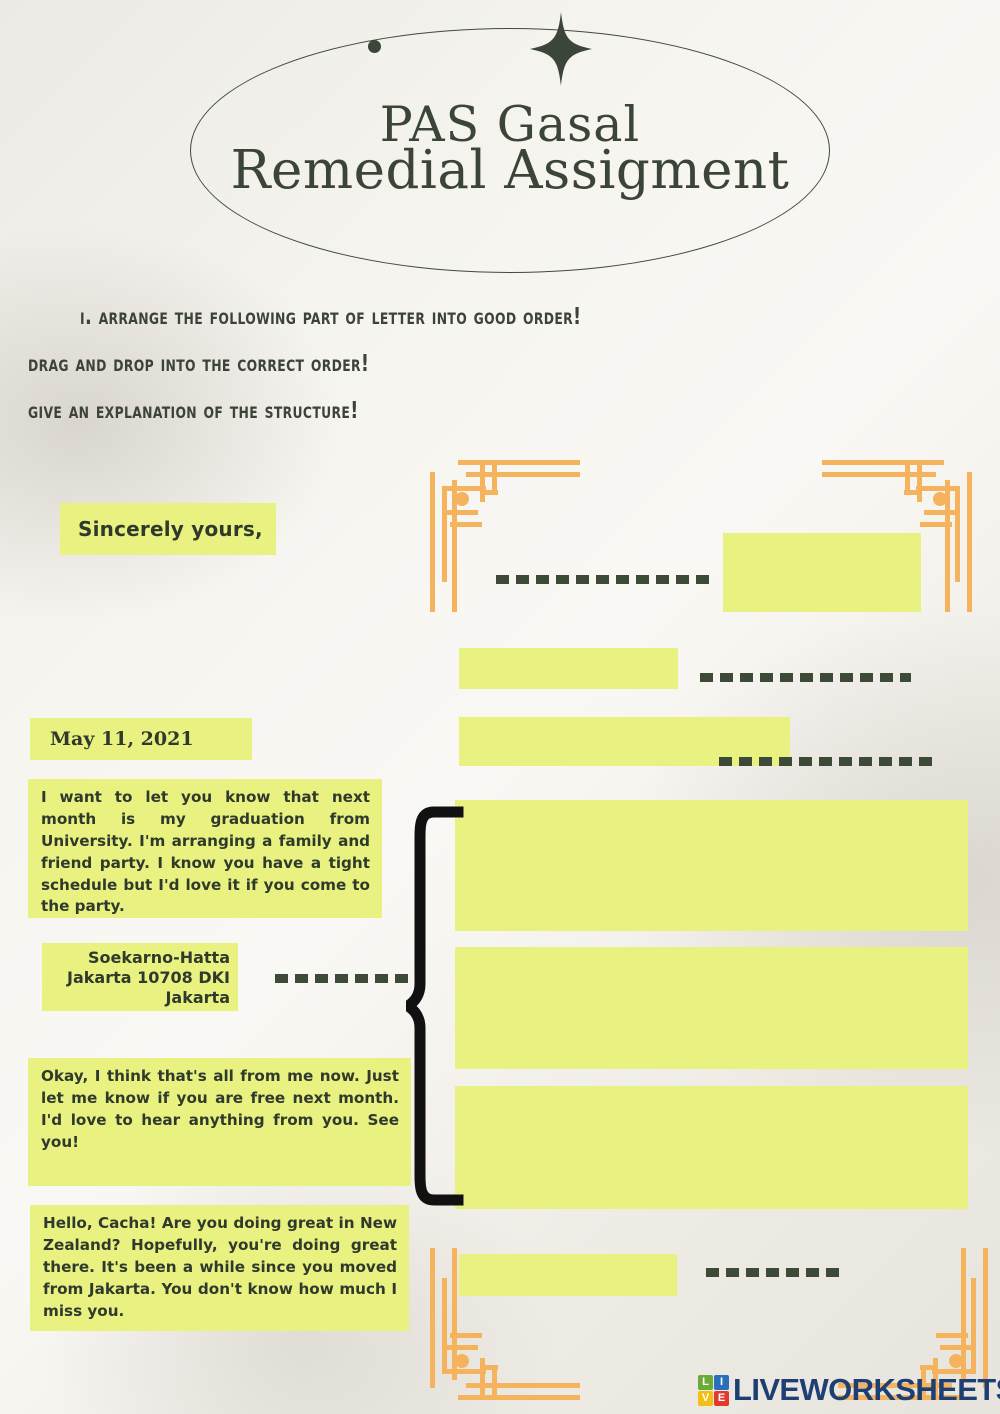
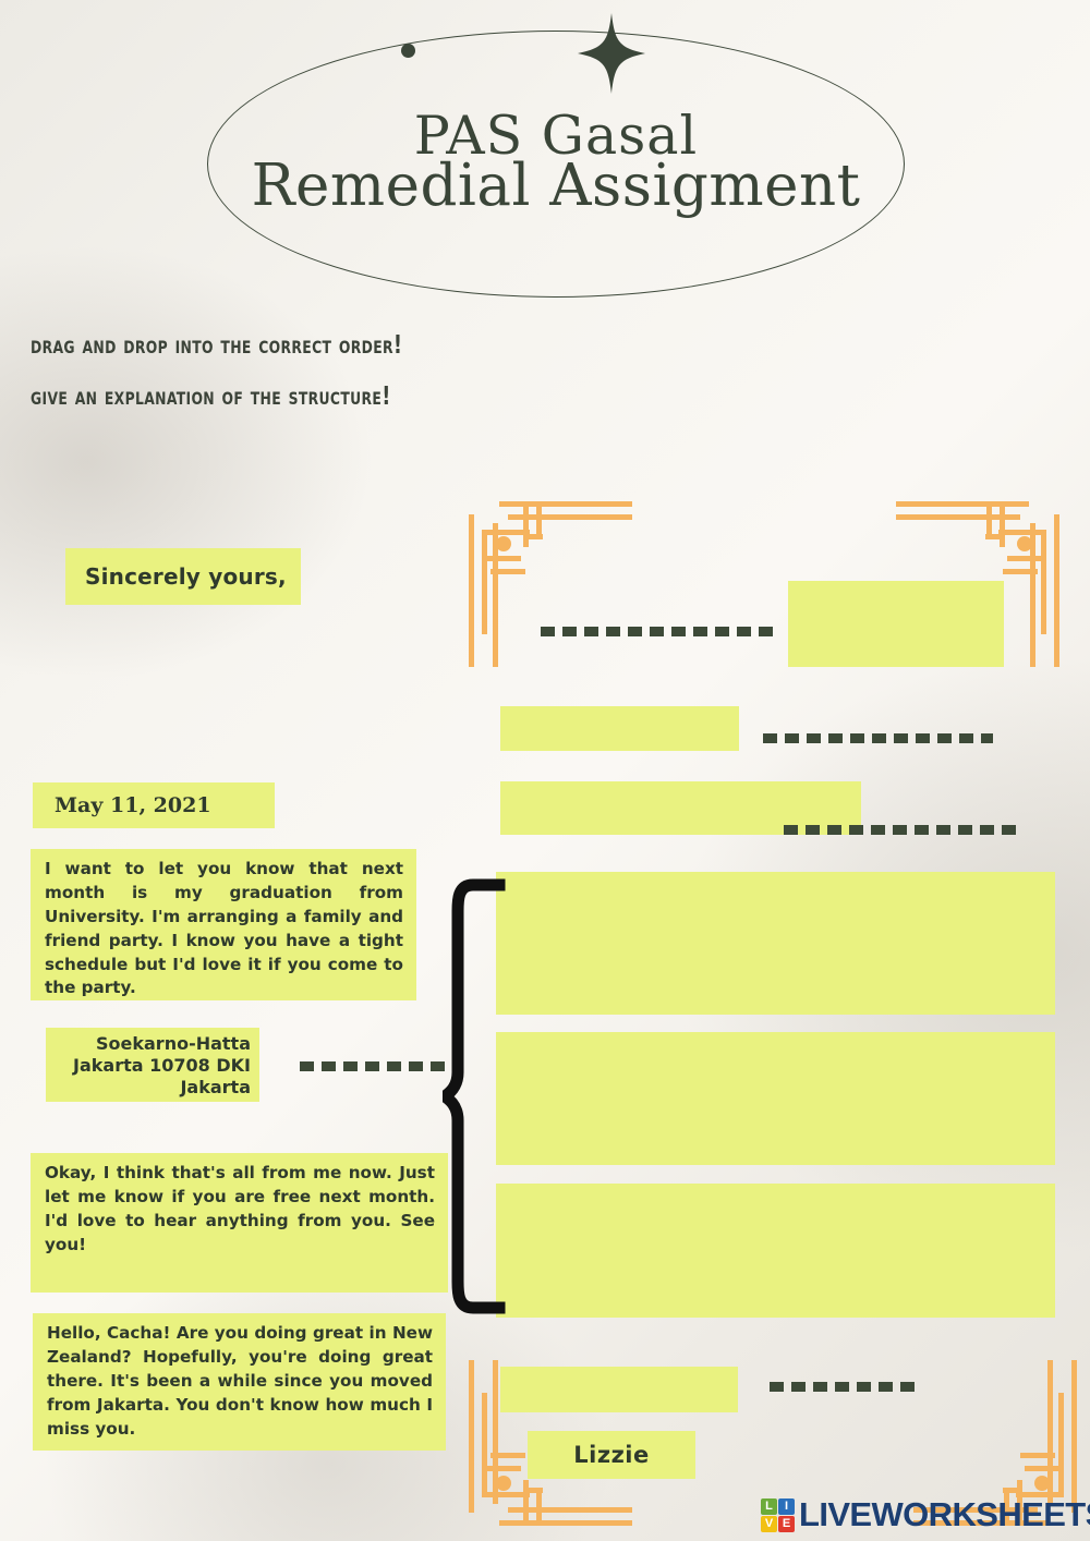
  PAS Gasal
  Remedial Assigment
- i. arrange the following part of letter into good order!
  drag and drop into the correct order!
  give an explanation of the structure!
  Sincerely yours,
  May 11, 2021
  I want to let you know that next month is my graduation from University. I'm arranging a family and friend party. I know you have a tight schedule but I'd love it if you come to the party.
  Soekarno-Hatta Jakarta 10708 DKI Jakarta
  Okay, I think that's all from me now. Just let me know if you are free next month. I'd love to hear anything from you. See you!
  Hello, Cacha! Are you doing great in New Zealand? Hopefully, you're doing great there. It's been a while since you moved from Jakarta. You don't know how much I miss you.
+ Lizzie
  L
  I
  V
  E
  LIVEWORKSHEET
